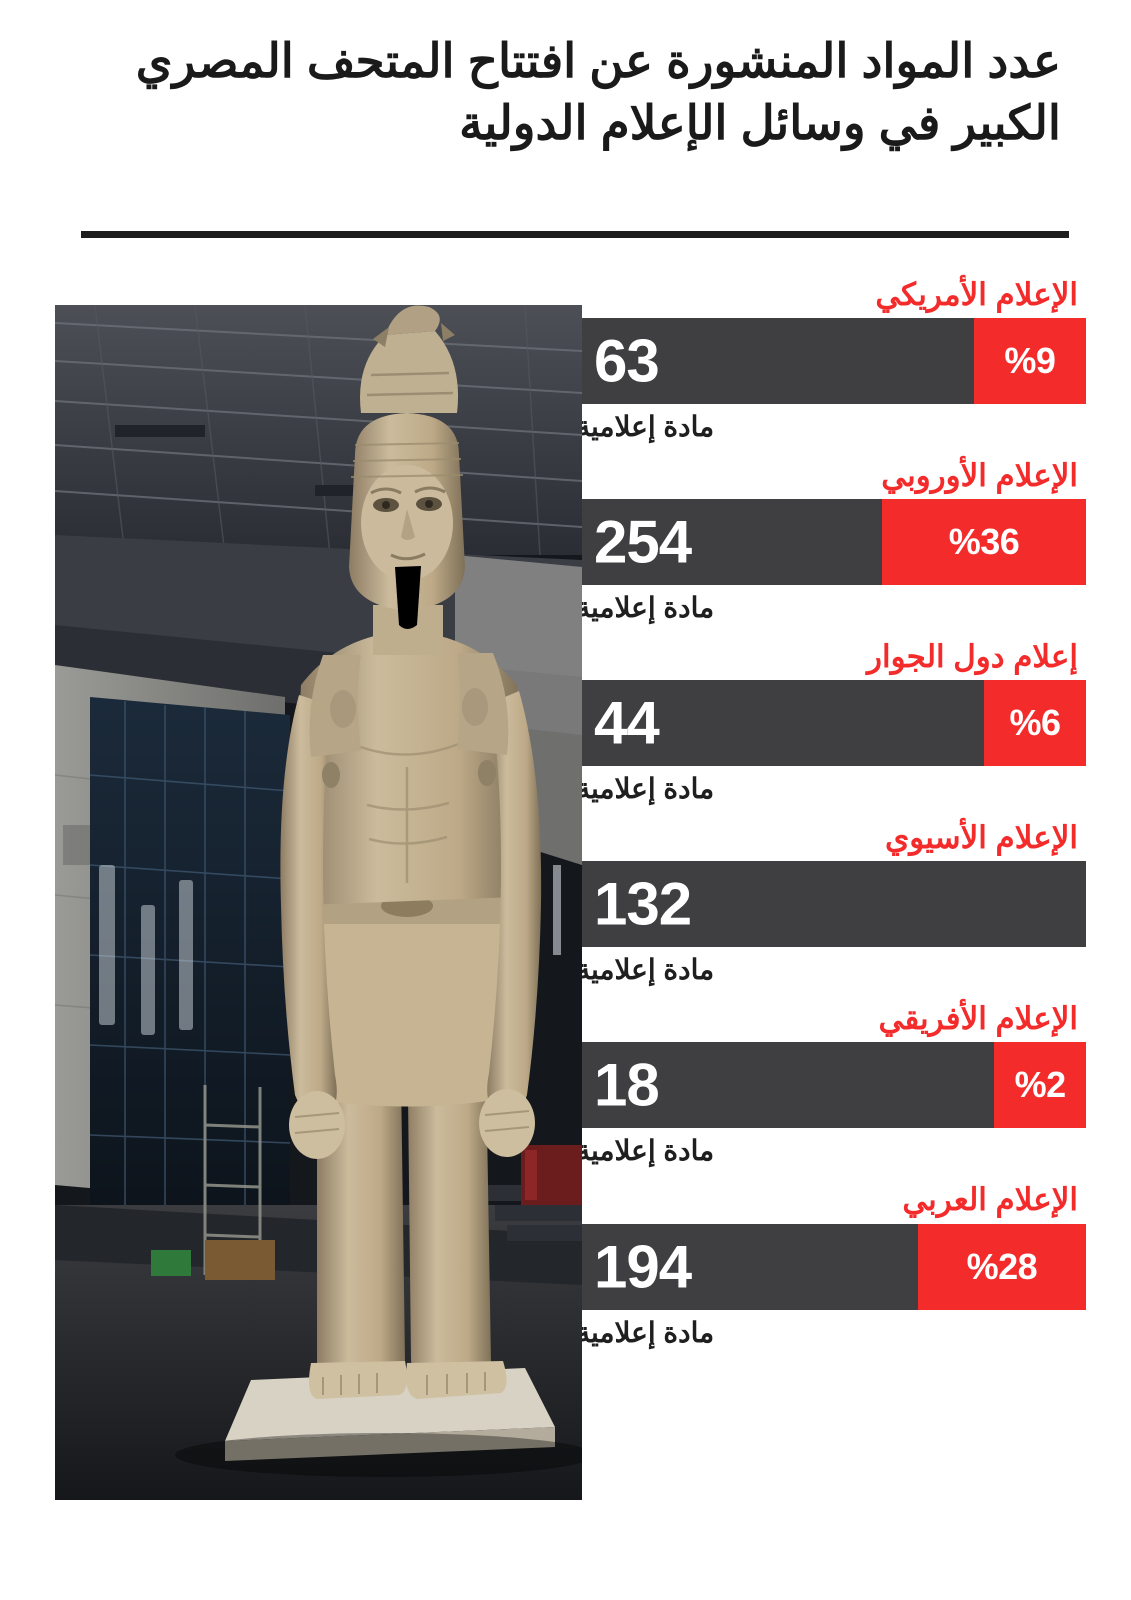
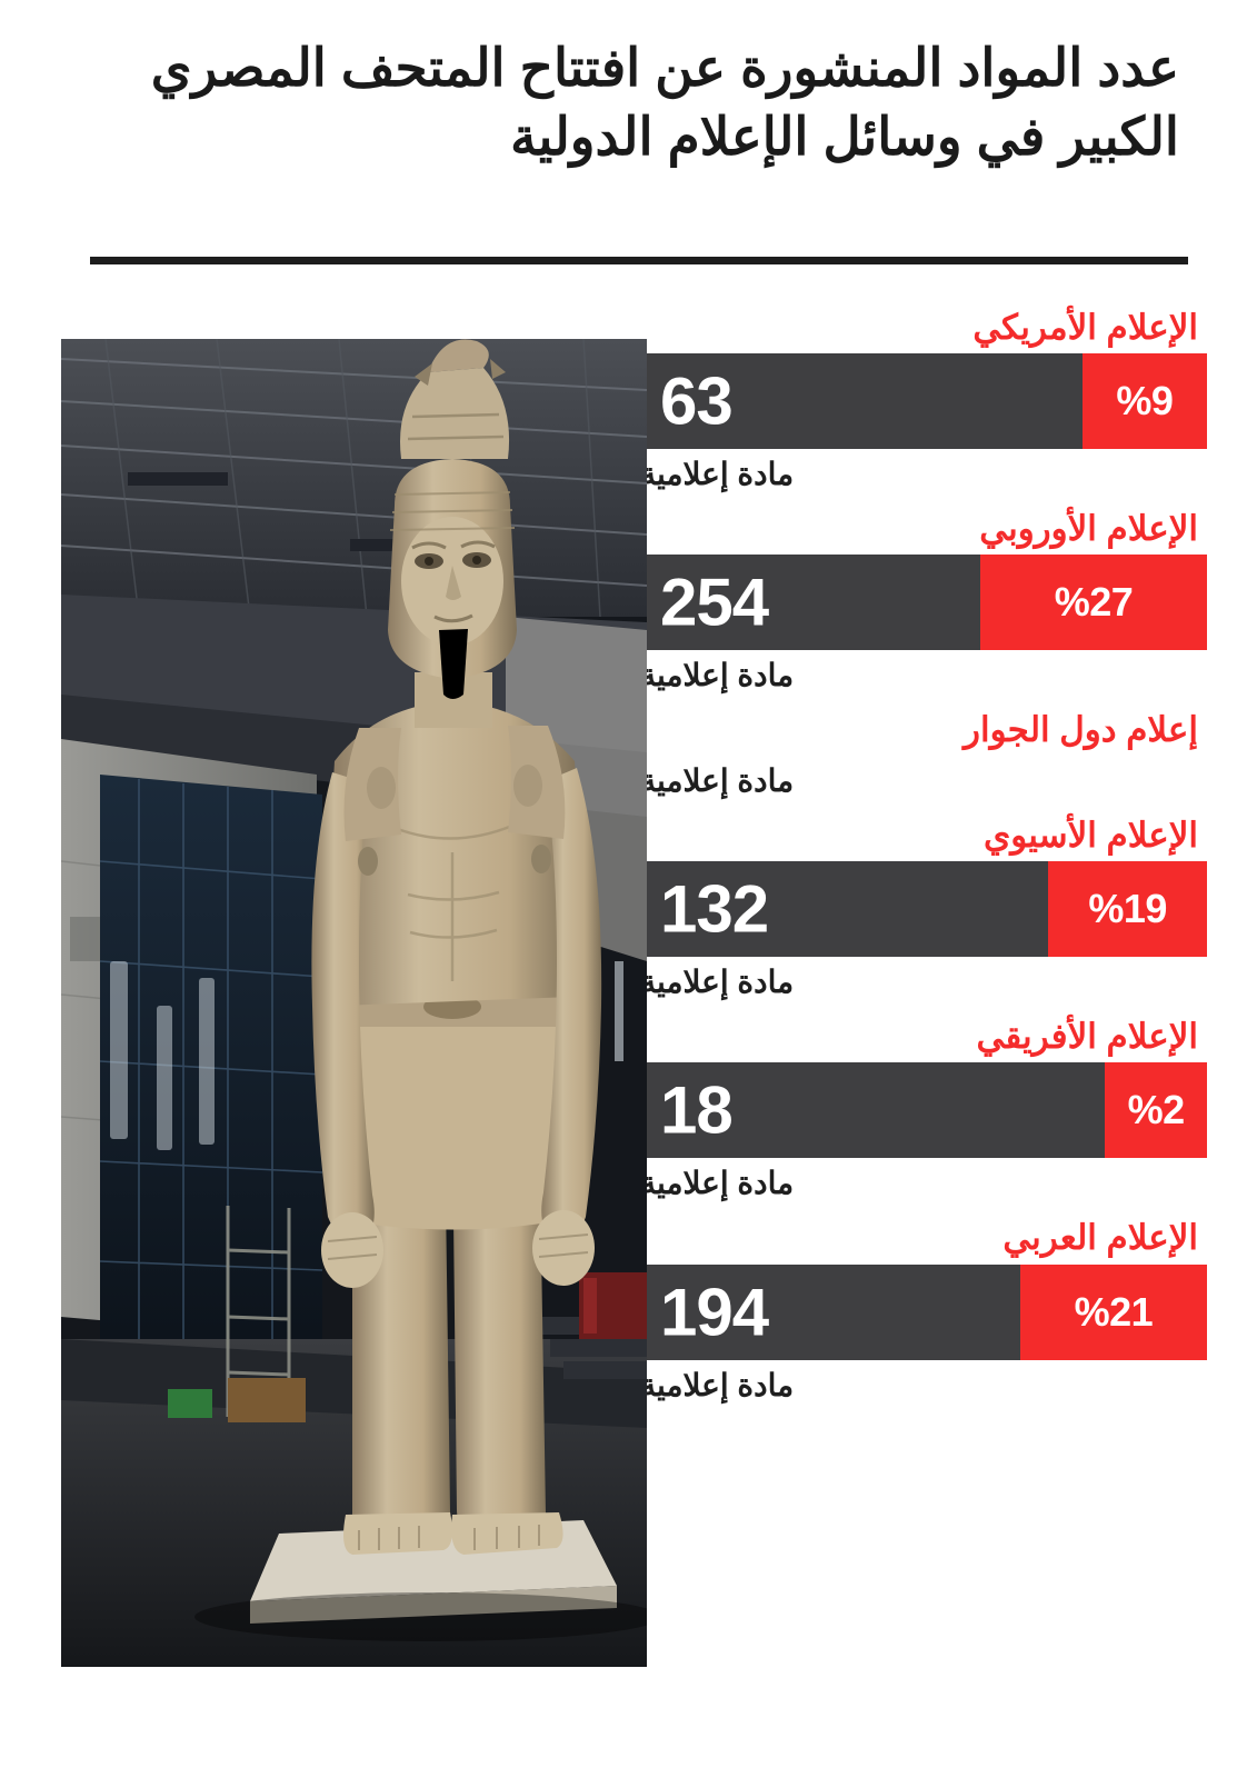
  عدد المواد المنشورة عن افتتاح المتحف المصري الكبير في وسائل الإعلام الدولية
  الإعلام الأمريكي
  %9
  63
  مادة إعلامية
  الإعلام الأوروبي
- %36
+ %27
  254
  مادة إعلامية
  إعلام دول الجوار
- %6
- 44
  مادة إعلامية
  الإعلام الأسيوي
+ %19
  132
  مادة إعلامية
  الإعلام الأفريقي
  %2
  18
  مادة إعلامية
  الإعلام العربي
- %28
+ %21
  194
  مادة إعلامية
